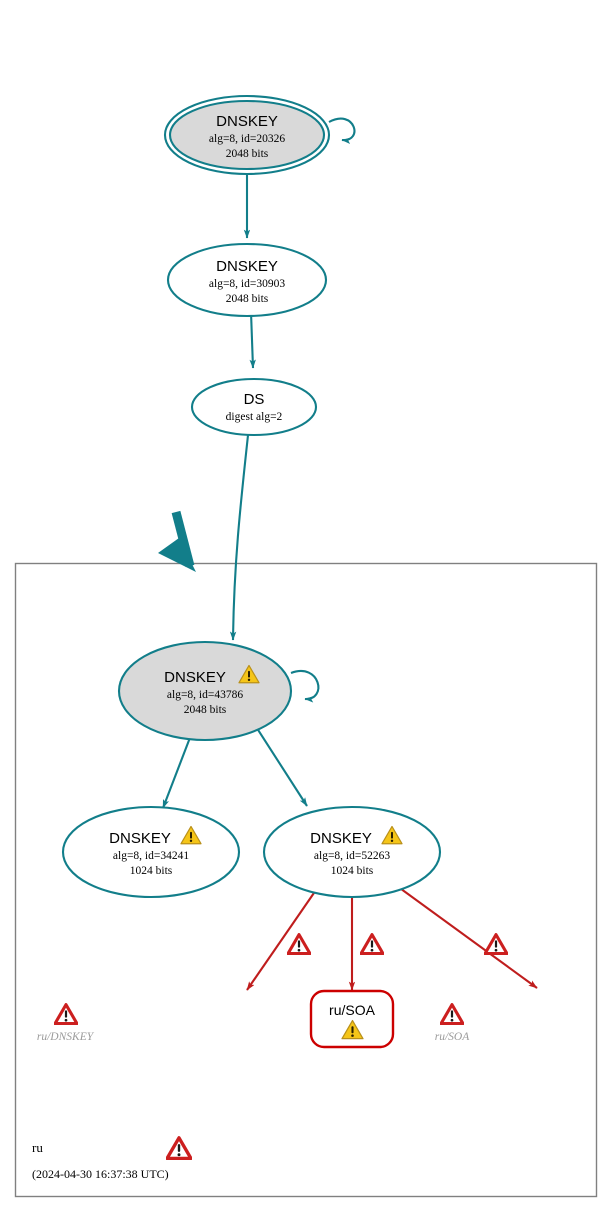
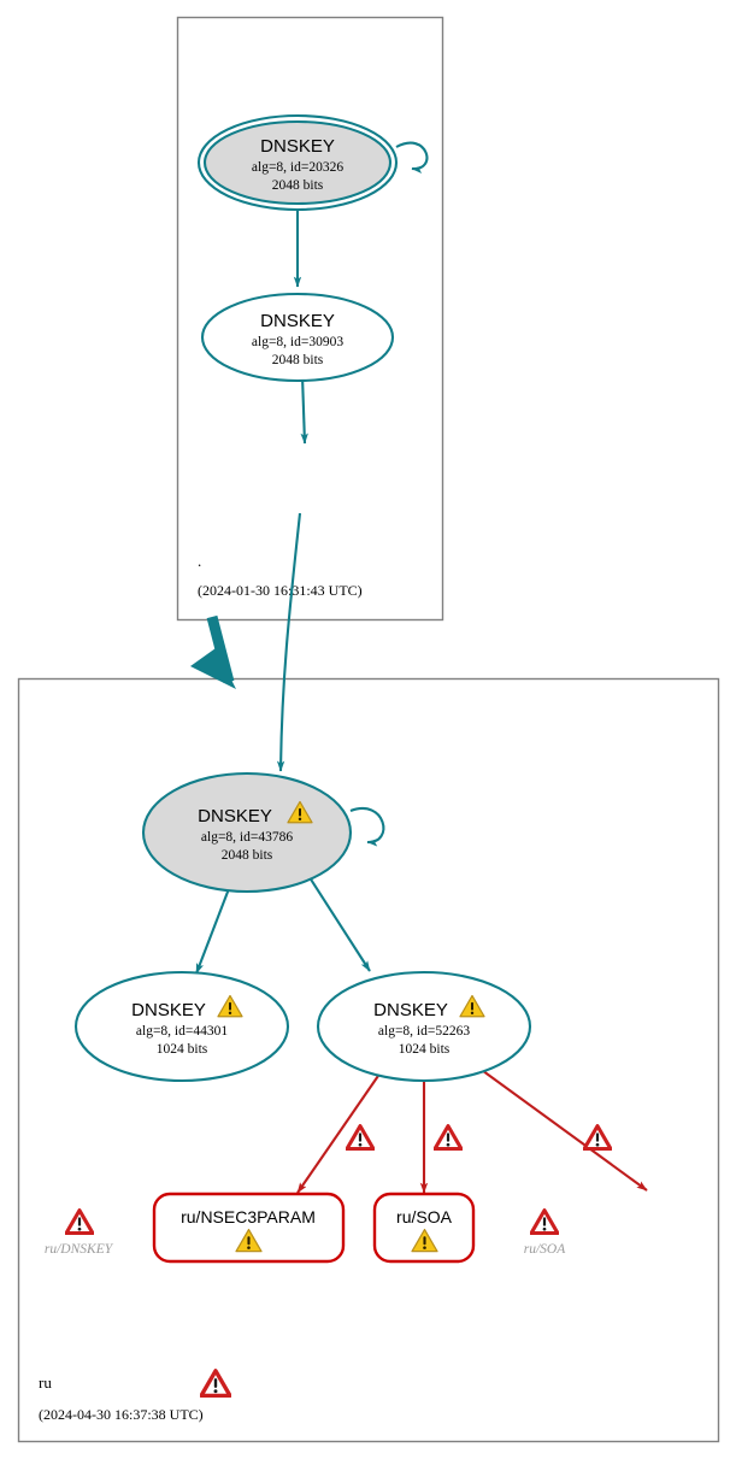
+ .
+ (2024-01-30 16:31:43 UTC)
  ru
  (2024-04-30 16:37:38 UTC)
  DNSKEY
  alg=8, id=20326
  2048 bits
  DNSKEY
  alg=8, id=30903
  2048 bits
- DS
- digest alg=2
  DNSKEY
  alg=8, id=43786
  2048 bits
  DNSKEY
- alg=8, id=34241
+ alg=8, id=44301
  1024 bits
  DNSKEY
  alg=8, id=52263
  1024 bits
+ ru/NSEC3PARAM
  ru/SOA
  ru/DNSKEY
  ru/SOA
